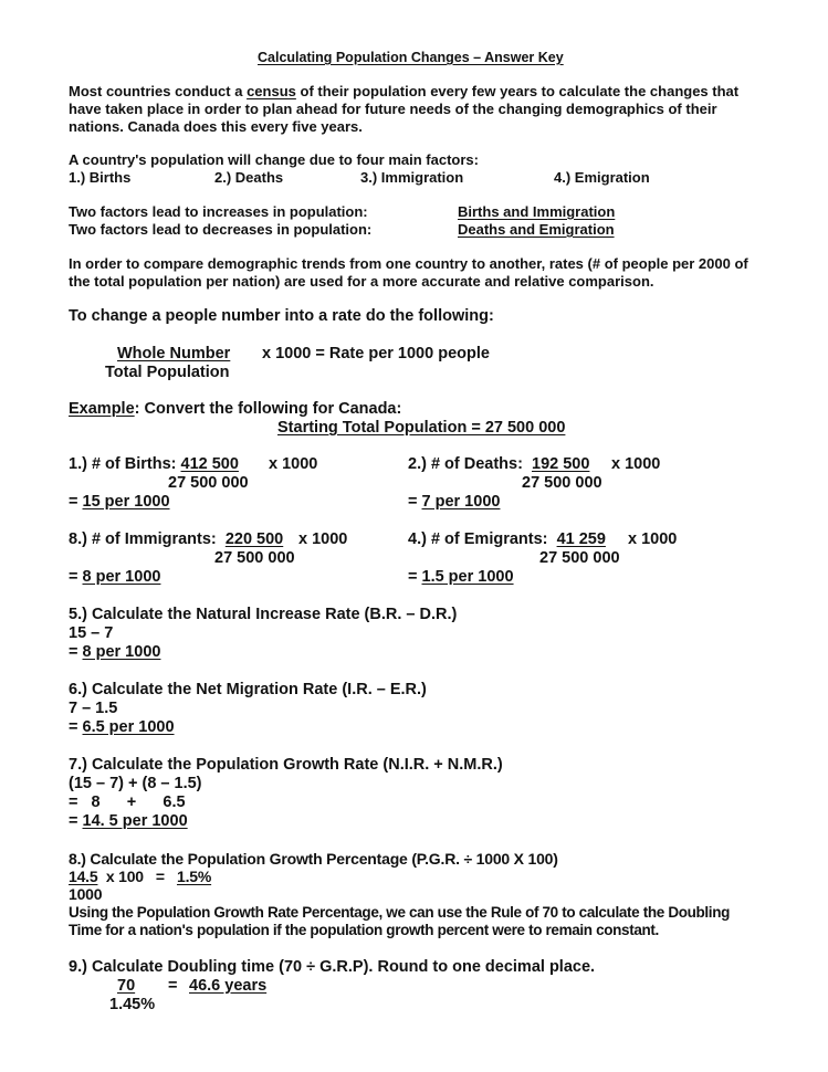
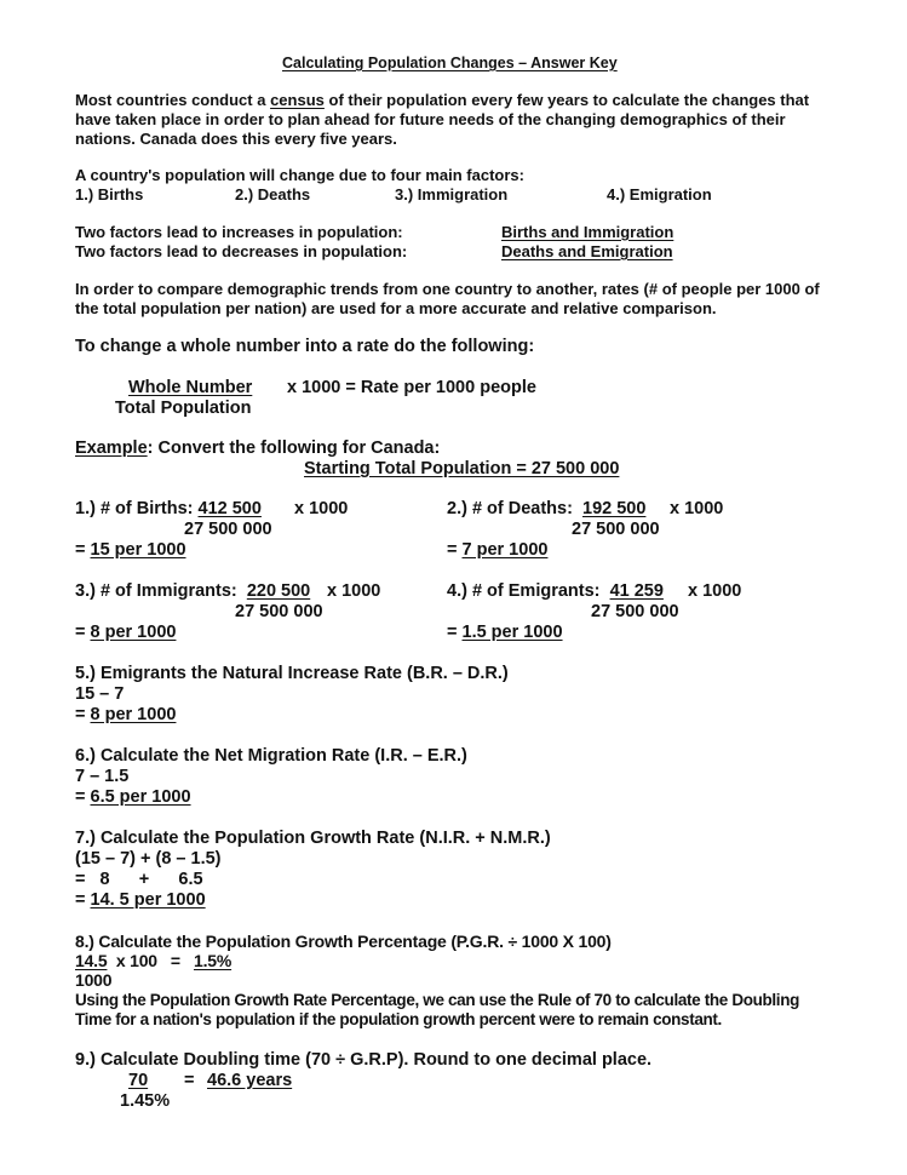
  Calculating Population Changes – Answer Key
  Most countries conduct a census of their population every few years to calculate the changes that
  have taken place in order to plan ahead for future needs of the changing demographics of their
  nations. Canada does this every five years.
  A country's population will change due to four main factors:
  1.) Births
  2.) Deaths
  3.) Immigration
  4.) Emigration
  Two factors lead to increases in population:
  Births and Immigration
  Two factors lead to decreases in population:
  Deaths and Emigration
- In order to compare demographic trends from one country to another, rates (# of people per 2000 of
+ In order to compare demographic trends from one country to another, rates (# of people per 1000 of
  the total population per nation) are used for a more accurate and relative comparison.
- To change a people number into a rate do the following:
+ To change a whole number into a rate do the following:
  Whole Number
  Total Population
  x 1000 = Rate per 1000 people
  Example: Convert the following for Canada:
  Starting Total Population = 27 500 000
  1.) # of Births: 412 500
  x 1000
  27 500 000
  = 15 per 1000
  2.) # of Deaths: 192 500
  x 1000
  27 500 000
  = 7 per 1000
- 8.) # of Immigrants: 220 500
+ 3.) # of Immigrants: 220 500
  x 1000
  27 500 000
  = 8 per 1000
  4.) # of Emigrants: 41 259
  x 1000
  27 500 000
  = 1.5 per 1000
- 5.) Calculate the Natural Increase Rate (B.R. – D.R.)
+ 5.) Emigrants the Natural Increase Rate (B.R. – D.R.)
  15 – 7
  = 8 per 1000
  6.) Calculate the Net Migration Rate (I.R. – E.R.)
  7 – 1.5
  = 6.5 per 1000
  7.) Calculate the Population Growth Rate (N.I.R. + N.M.R.)
  (15 – 7) + (8 – 1.5)
  = 8 + 6.5
  = 14. 5 per 1000
  8.) Calculate the Population Growth Percentage (P.G.R. ÷ 1000 X 100)
  14.5 x 100 = 1.5%
  1000
  Using the Population Growth Rate Percentage, we can use the Rule of 70 to calculate the Doubling
  Time for a nation's population if the population growth percent were to remain constant.
  9.) Calculate Doubling time (70 ÷ G.R.P). Round to one decimal place.
  70
  =
  46.6 years
  1.45%
